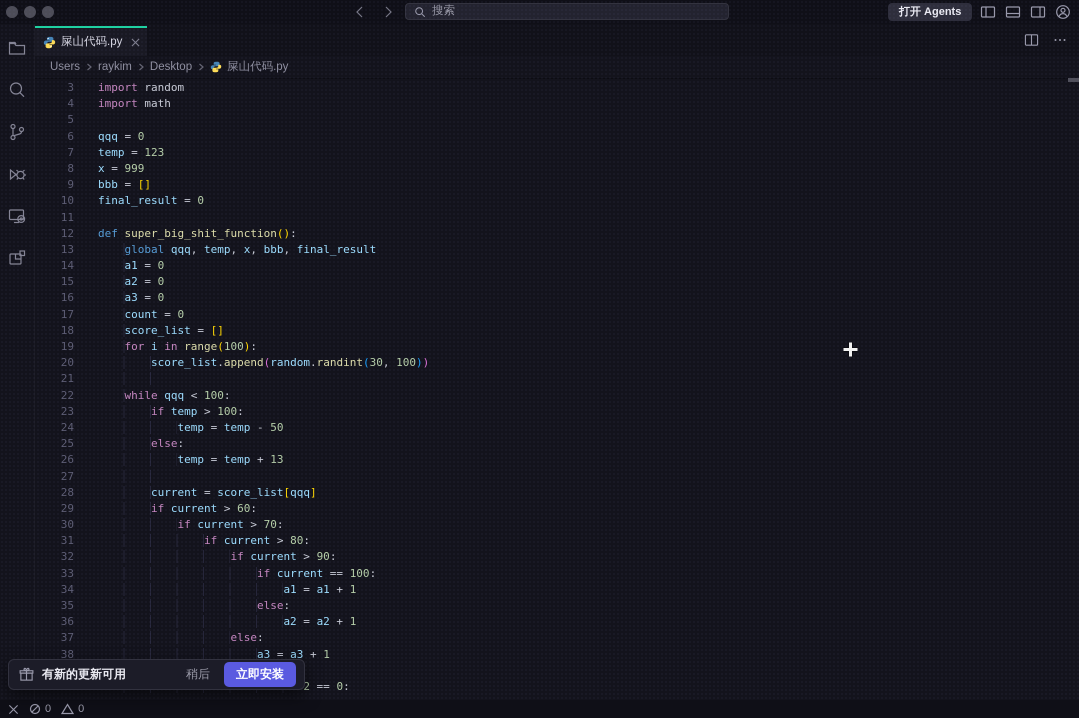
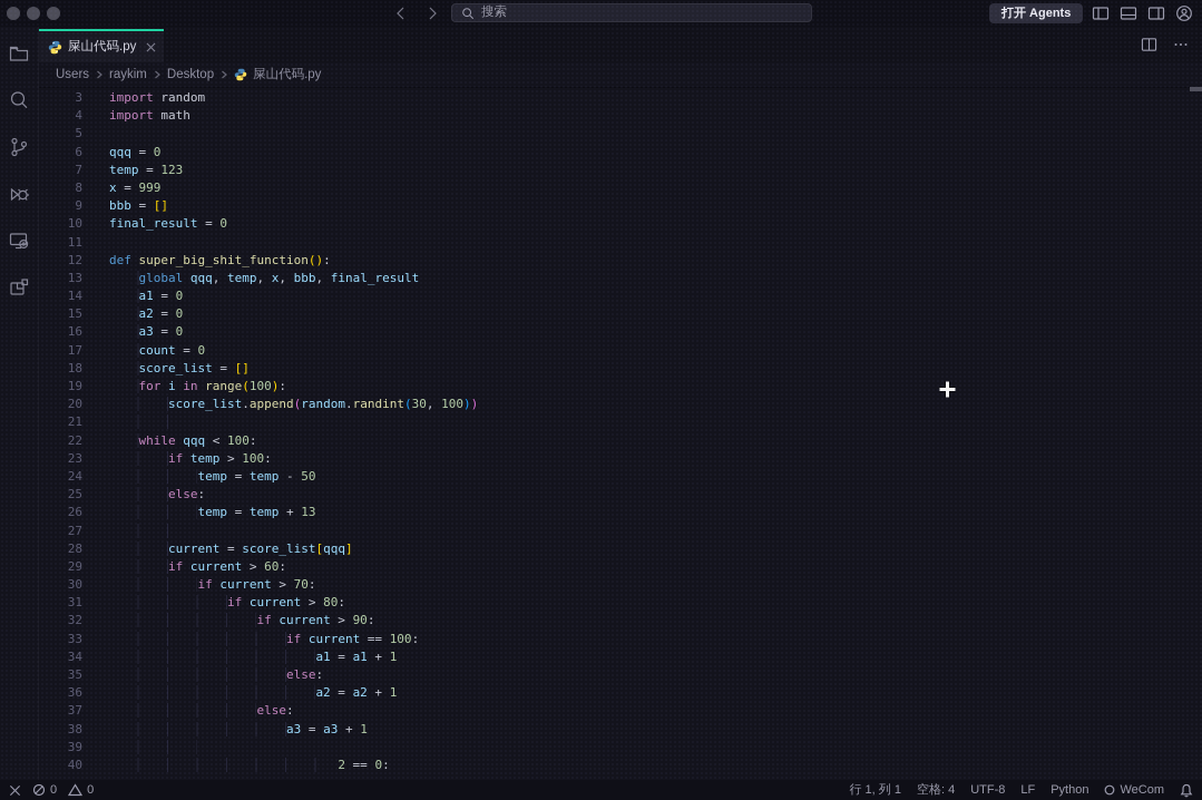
- 有新的更新可用
- 稍后
- 立即安装
  0
  0
+ 行 1, 列 1
+ 空格: 4
+ UTF-8
+ LF
+ Python
+ WeCom
